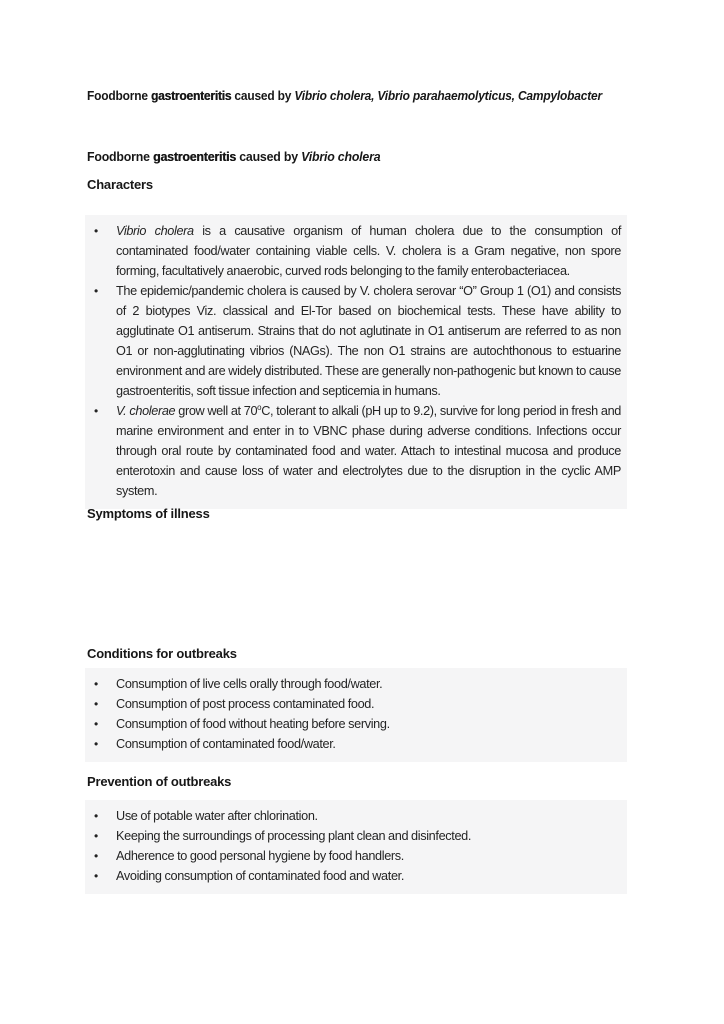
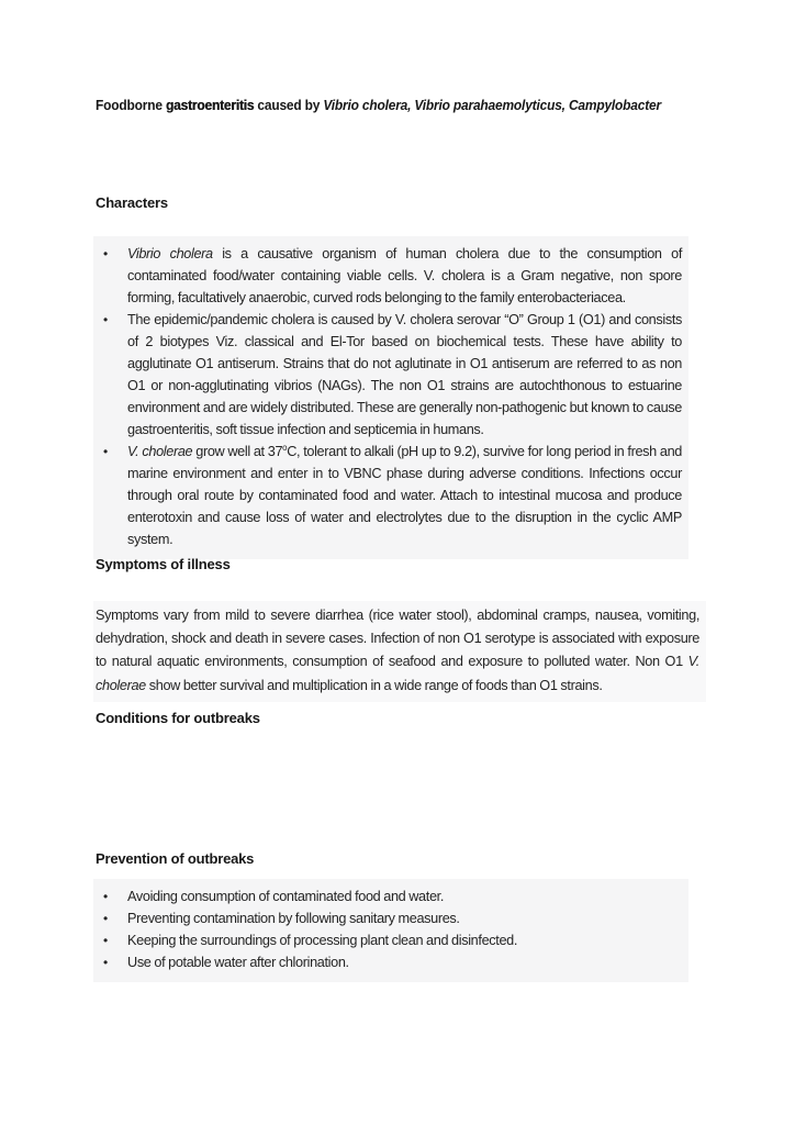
  Foodborne gastroenteritis caused by Vibrio cholera, Vibrio parahaemolyticus, Campylobacter
- Foodborne gastroenteritis caused by Vibrio cholera
  Characters
  Vibrio cholera is a causative organism of human cholera due to the consumption of contaminated food/water containing viable cells. V. cholera is a Gram negative, non spore forming, facultatively anaerobic, curved rods belonging to the family enterobacteriacea.
  The epidemic/pandemic cholera is caused by V. cholera serovar “O” Group 1 (O1) and consists of 2 biotypes Viz. classical and El-Tor based on biochemical tests. These have ability to agglutinate O1 antiserum. Strains that do not aglutinate in O1 antiserum are referred to as non O1 or non-agglutinating vibrios (NAGs). The non O1 strains are autochthonous to estuarine environment and are widely distributed. These are generally non-pathogenic but known to cause gastroenteritis, soft tissue infection and septicemia in humans.
- V. cholerae grow well at 70oC, tolerant to alkali (pH up to 9.2), survive for long period in fresh and marine environment and enter in to VBNC phase during adverse conditions. Infections occur through oral route by contaminated food and water. Attach to intestinal mucosa and produce enterotoxin and cause loss of water and electrolytes due to the disruption in the cyclic AMP system.
+ V. cholerae grow well at 37oC, tolerant to alkali (pH up to 9.2), survive for long period in fresh and marine environment and enter in to VBNC phase during adverse conditions. Infections occur through oral route by contaminated food and water. Attach to intestinal mucosa and produce enterotoxin and cause loss of water and electrolytes due to the disruption in the cyclic AMP system.
  Symptoms of illness
+ Symptoms vary from mild to severe diarrhea (rice water stool), abdominal cramps, nausea, vomiting, dehydration, shock and death in severe cases. Infection of non O1 serotype is associated with exposure to natural aquatic environments, consumption of seafood and exposure to polluted water. Non O1 V. cholerae show better survival and multiplication in a wide range of foods than O1 strains.
  Conditions for outbreaks
- Consumption of live cells orally through food/water.
- Consumption of post process contaminated food.
- Consumption of food without heating before serving.
- Consumption of contaminated food/water.
  Prevention of outbreaks
- Use of potable water after chlorination.
+ Avoiding consumption of contaminated food and water.
+ Preventing contamination by following sanitary measures.
  Keeping the surroundings of processing plant clean and disinfected.
- Adherence to good personal hygiene by food handlers.
- Avoiding consumption of contaminated food and water.
+ Use of potable water after chlorination.
